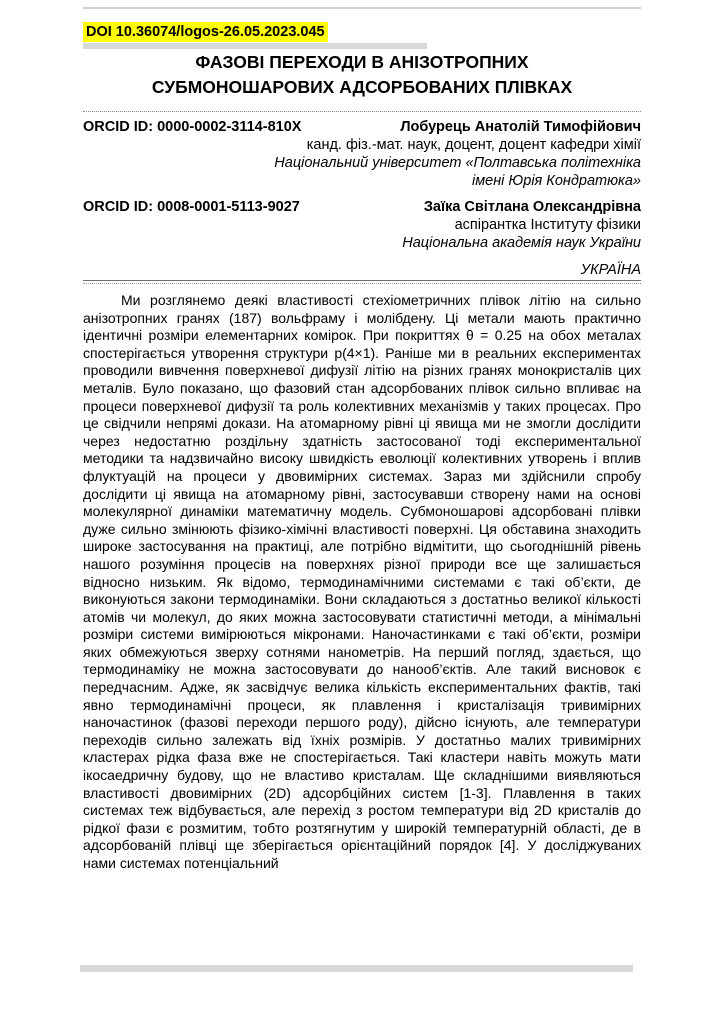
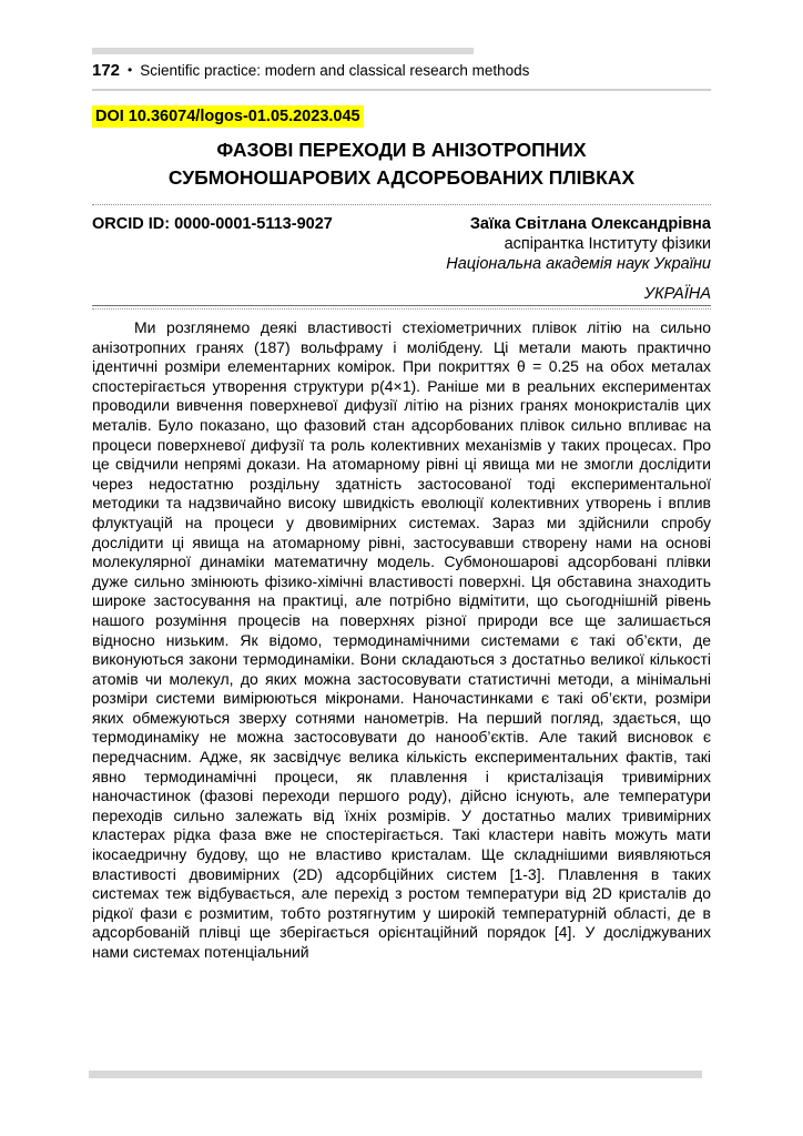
+ 172
+ •
+ Scientific practice: modern and classical research methods
- DOI 10.36074/logos-26.05.2023.045
+ DOI 10.36074/logos-01.05.2023.045
  ФАЗОВІ ПЕРЕХОДИ В АНІЗОТРОПНИХ
  СУБМОНОШАРОВИХ АДСОРБОВАНИХ ПЛІВКАХ
- ORCID ID: 0000-0002-3114-810X
- Лобурець Анатолій Тимофійович
- канд. фіз.-мат. наук, доцент, доцент кафедри хімії
- Національний університет «Полтавська політехніка
- імені Юрія Кондратюка»
- ORCID ID: 0008-0001-5113-9027
+ ORCID ID: 0000-0001-5113-9027
  Заїка Світлана Олександрівна
  аспірантка Інституту фізики
  Національна академія наук України
  УКРАЇНА
  Ми розглянемо деякі властивості стехіометричних плівок літію на сильно анізотропних гранях (187) вольфраму і молібдену. Ці метали мають практично ідентичні розміри елементарних комірок. При покриттях θ = 0.25 на обох металах спостерігається утворення структури p(4×1). Раніше ми в реальних експериментах проводили вивчення поверхневої дифузії літію на різних гранях монокристалів цих металів. Було показано, що фазовий стан адсорбованих плівок сильно впливає на процеси поверхневої дифузії та роль колективних механізмів у таких процесах. Про це свідчили непрямі докази. На атомарному рівні ці явища ми не змогли дослідити через недостатню роздільну здатність застосованої тоді експериментальної методики та надзвичайно високу швидкість еволюції колективних утворень і вплив флуктуацій на процеси у двовимірних системах. Зараз ми здійснили спробу дослідити ці явища на атомарному рівні, застосувавши створену нами на основі молекулярної динаміки математичну модель. Субмоношарові адсорбовані плівки дуже сильно змінюють фізико-хімічні властивості поверхні. Ця обставина знаходить широке застосування на практиці, але потрібно відмітити, що сьогоднішній рівень нашого розуміння процесів на поверхнях різної природи все ще залишається відносно низьким. Як відомо, термодинамічними системами є такі об’єкти, де виконуються закони термодинаміки. Вони складаються з достатньо великої кількості атомів чи молекул, до яких можна застосовувати статистичні методи, а мінімальні розміри системи вимірюються мікронами. Наночастинками є такі об’єкти, розміри яких обмежуються зверху сотнями нанометрів. На перший погляд, здається, що термодинаміку не можна застосовувати до нанооб’єктів. Але такий висновок є передчасним. Адже, як засвідчує велика кількість експериментальних фактів, такі явно термодинамічні процеси, як плавлення і кристалізація тривимірних наночастинок (фазові переходи першого роду), дійсно існують, але температури переходів сильно залежать від їхніх розмірів. У достатньо малих тривимірних кластерах рідка фаза вже не спостерігається. Такі кластери навіть можуть мати ікосаедричну будову, що не властиво кристалам. Ще складнішими виявляються властивості двовимірних (2D) адсорбційних систем [1-3]. Плавлення в таких системах теж відбувається, але перехід з ростом температури від 2D кристалів до рідкої фази є розмитим, тобто розтягнутим у широкій температурній області, де в адсорбованій плівці ще зберігається орієнтаційний порядок [4]. У досліджуваних нами системах потенціальний
